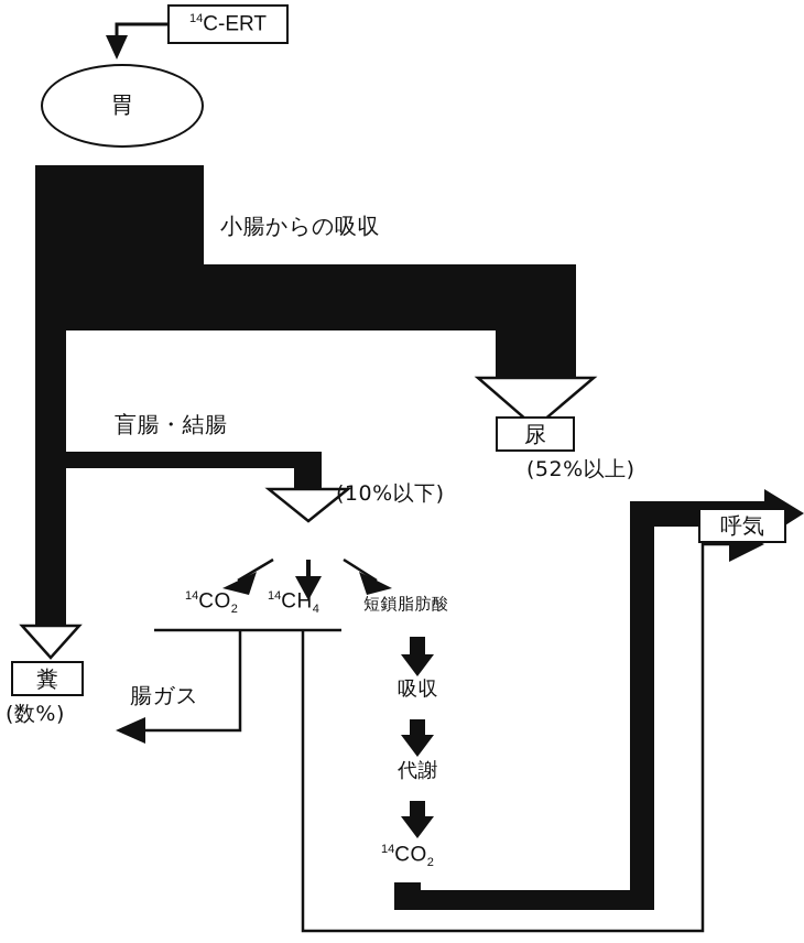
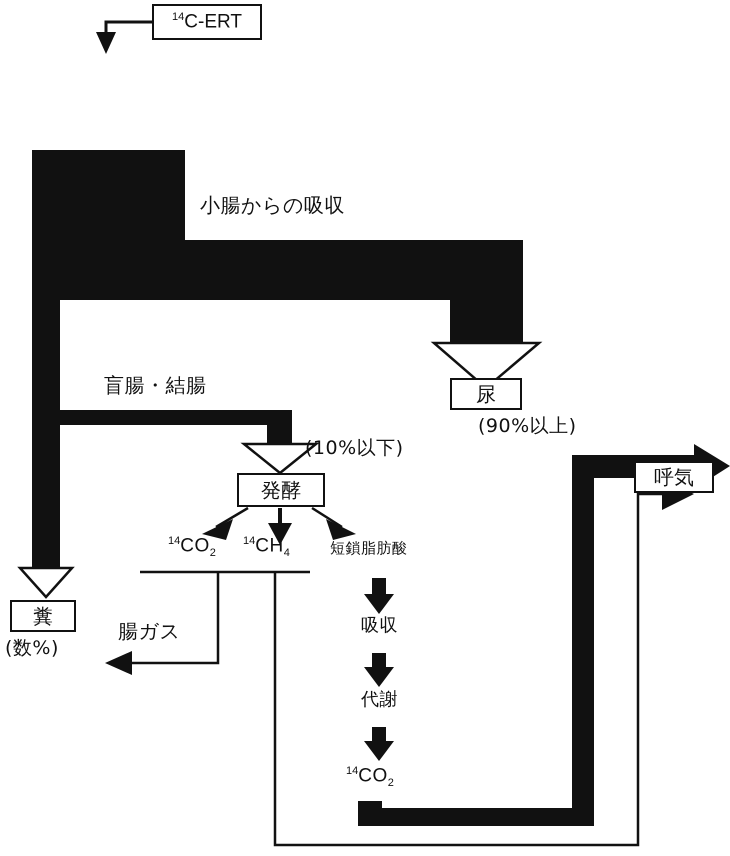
  14C-ERT
- 胃
  小腸からの吸収
  盲腸・結腸
  尿
- (52%以上)
+ (90%以上)
  (10%以下)
+ 発酵
  14CO2
  14CH4
  短鎖脂肪酸
  吸収
  代謝
  14CO2
  糞
  (数%)
  腸ガス
  呼気
